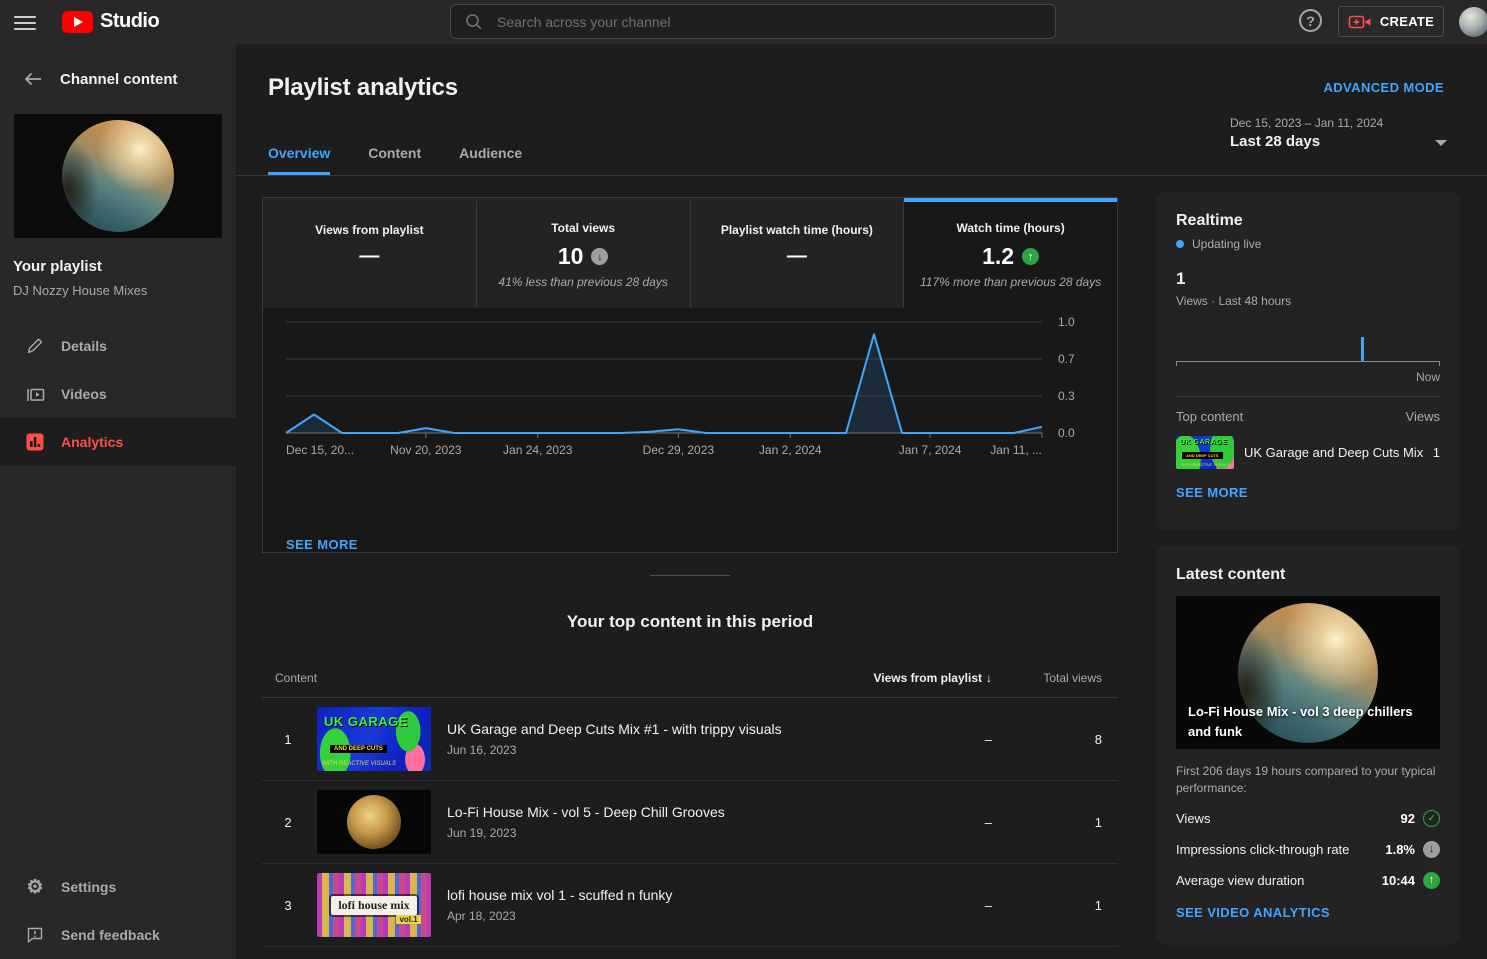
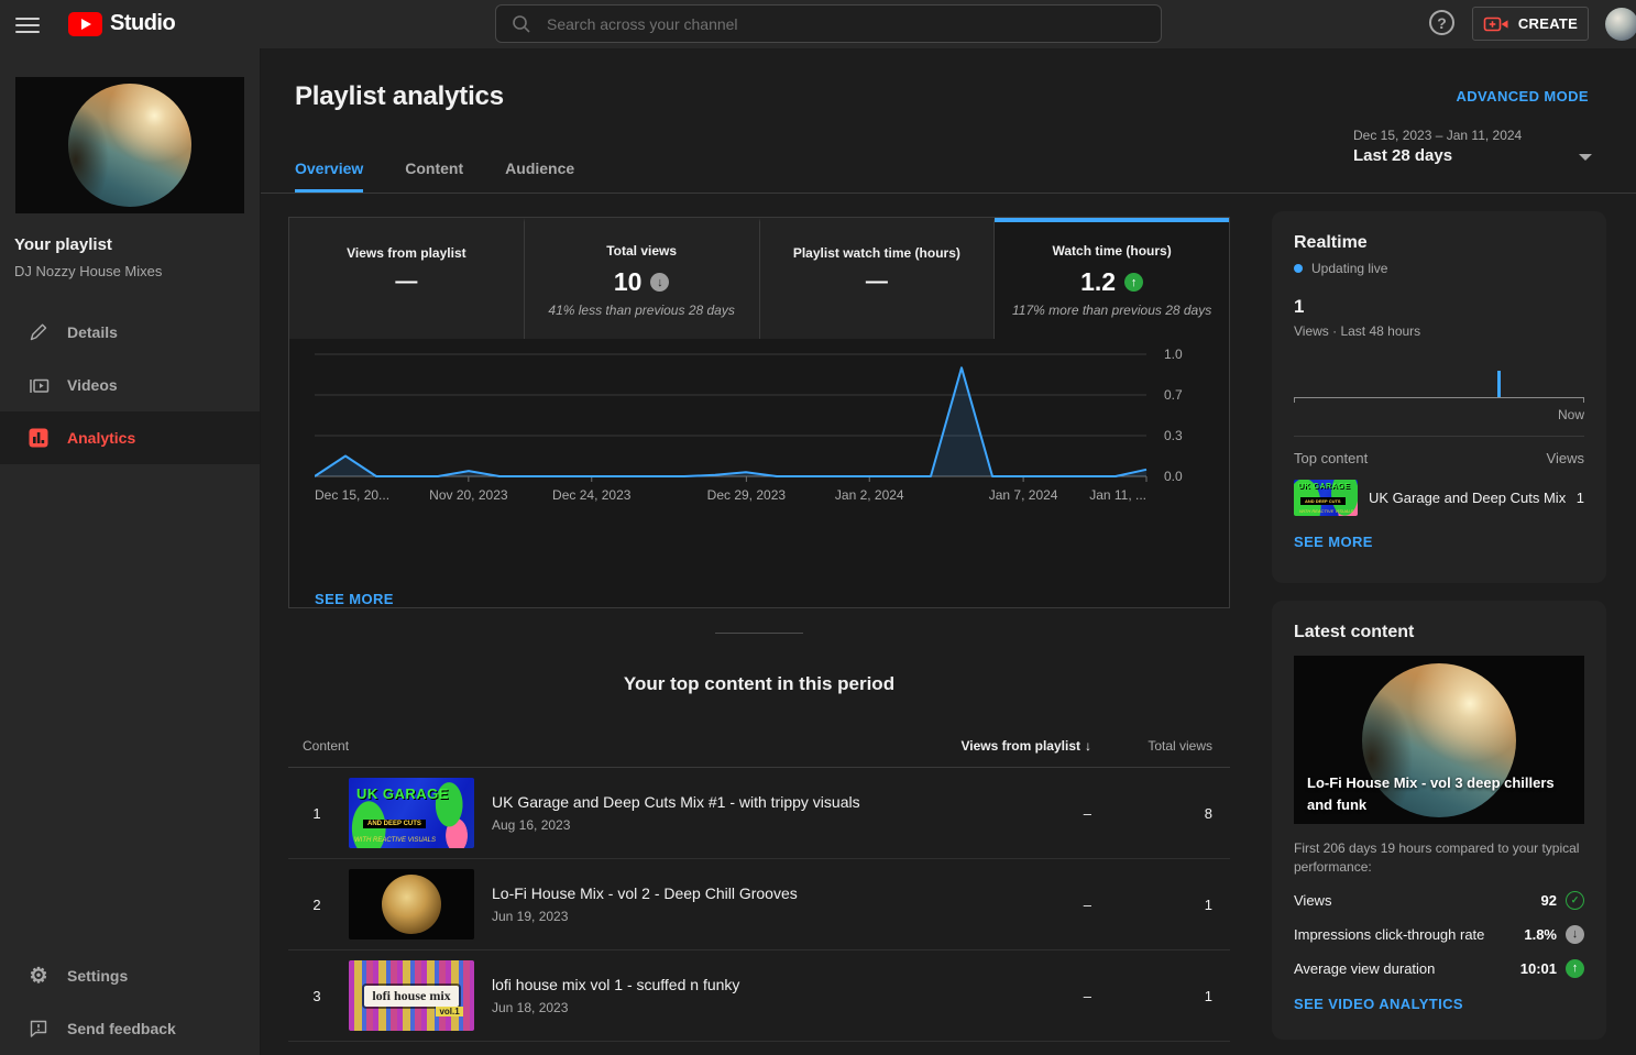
  Studio
  Search across your channel
  ?
  CREATE
- Channel content
  Your playlist
  DJ Nozzy House Mixes
  Details
  Videos
  Analytics
  ⚙
  Settings
  Send feedback
  Playlist analytics
  ADVANCED MODE
  Overview
  Content
  Audience
  Dec 15, 2023 – Jan 11, 2024
  Last 28 days
  Views from playlist
  —
  Total views
  10
  ↓
  41% less than previous 28 days
  Playlist watch time (hours)
  —
  Watch time (hours)
  1.2
  ↑
  117% more than previous 28 days
  1.0
  0.7
  0.3
  0.0
  Dec 15, 20...
  Nov 20, 2023
- Jan 24, 2023
+ Dec 24, 2023
  Dec 29, 2023
  Jan 2, 2024
  Jan 7, 2024
  Jan 11, ...
  SEE MORE
  Your top content in this period
  Content
  Views from playlist ↓
  Total views
  1
  UK GARAGE
  UK Garage and Deep Cuts Mix #1 - with trippy visuals
- Jun 16, 2023
+ Aug 16, 2023
  –
  8
  2
- Lo-Fi House Mix - vol 5 - Deep Chill Grooves
+ Lo-Fi House Mix - vol 2 - Deep Chill Grooves
  Jun 19, 2023
  –
  1
  3
  lofi house mix
  vol.1
  lofi house mix vol 1 - scuffed n funky
- Apr 18, 2023
+ Jun 18, 2023
  –
  1
  Realtime
  Updating live
  1
  Views · Last 48 hours
  Now
  Top content
  Views
  UK Garage and Deep Cuts Mix
  1
  SEE MORE
  Latest content
  Lo-Fi House Mix - vol 3 deep chillers and funk
  First 206 days 19 hours compared to your typical performance:
  Views
  92
  ✓
  Impressions click-through rate
  1.8%
  ↓
  Average view duration
- 10:44
+ 10:01
  ↑
  SEE VIDEO ANALYTICS
